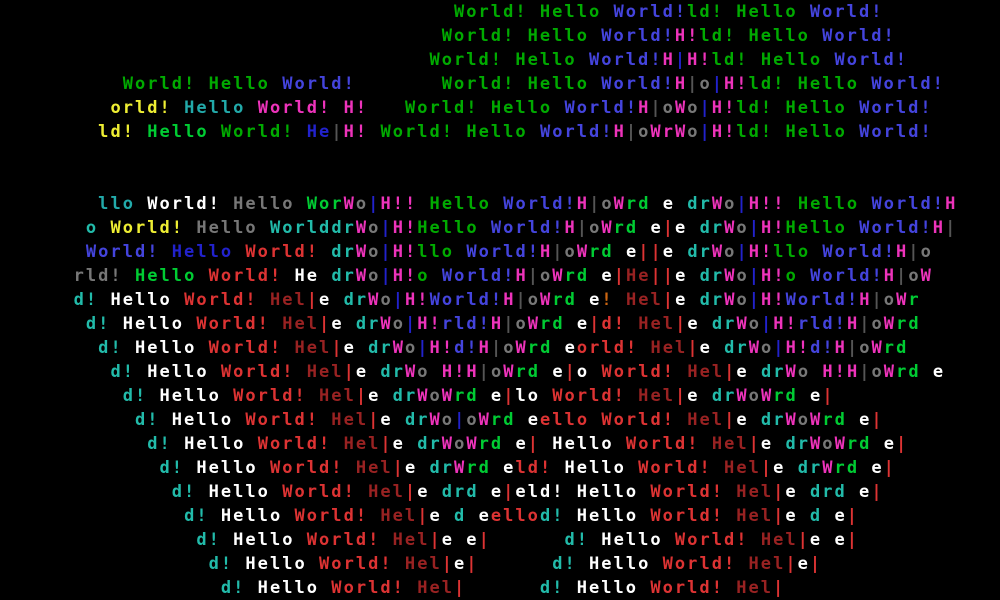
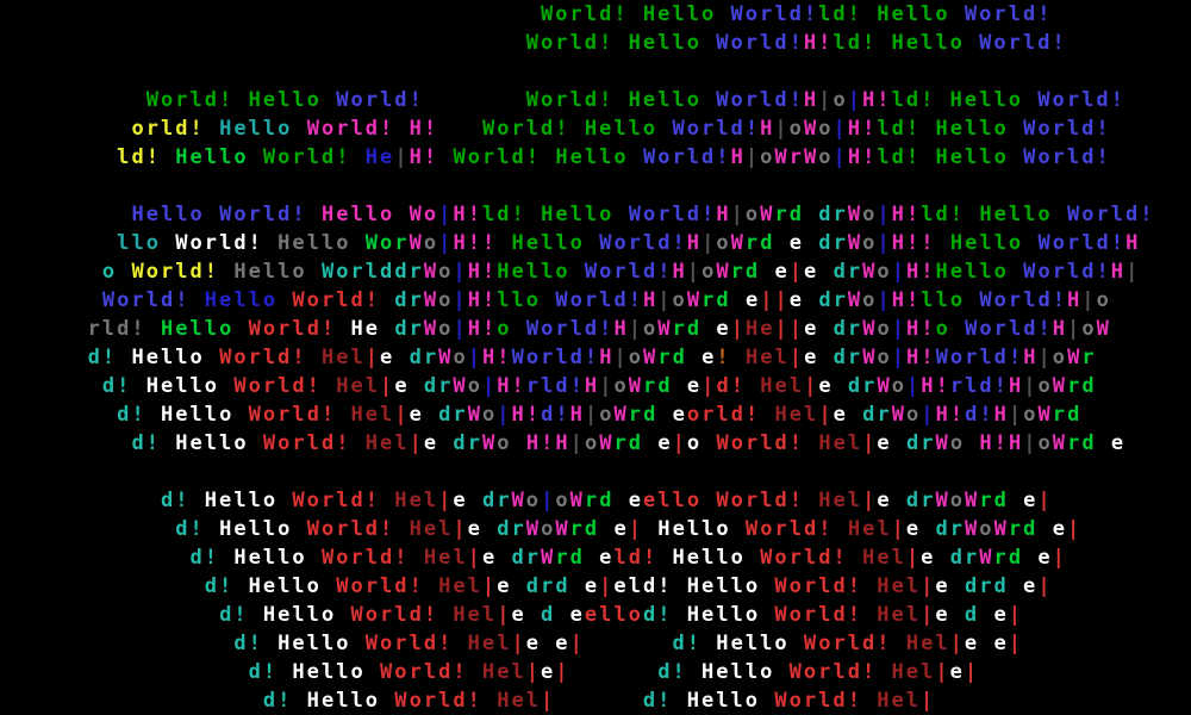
  World! Hello World!ld! Hello World!
  World! Hello World!H!ld! Hello World!
- World! Hello World!H|H!ld! Hello World!
  World! Hello World! World! Hello World!H|o|H!ld! Hello World!
  orld! Hello World! H! World! Hello World!H|oWo|H!ld! Hello World!
  ld! Hello World! He|H! World! Hello World!H|oWrWo|H!ld! Hello World!
+ Hello World! Hello Wo|H!ld! Hello World!H|oWrd drWo|H!ld! Hello World!
  llo World! Hello WorWo|H!! Hello World!H|oWrd e drWo|H!! Hello World!H
  o World! Hello WorlddrWo|H!Hello World!H|oWrd e|e drWo|H!Hello World!H|
  World! Hello World! drWo|H!llo World!H|oWrd e||e drWo|H!llo World!H|o
  rld! Hello World! He drWo|H!o World!H|oWrd e|He||e drWo|H!o World!H|oW
  d! Hello World! Hel|e drWo|H!World!H|oWrd e! Hel|e drWo|H!World!H|oWr
  d! Hello World! Hel|e drWo|H!rld!H|oWrd e|d! Hel|e drWo|H!rld!H|oWrd
  d! Hello World! Hel|e drWo|H!d!H|oWrd eorld! Hel|e drWo|H!d!H|oWrd
  d! Hello World! Hel|e drWo H!H|oWrd e|o World! Hel|e drWo H!H|oWrd e
- d! Hello World! Hel|e drWoWrd e|lo World! Hel|e drWoWrd e|
  d! Hello World! Hel|e drWo|oWrd eello World! Hel|e drWoWrd e|
  d! Hello World! Hel|e drWoWrd e| Hello World! Hel|e drWoWrd e|
  d! Hello World! Hel|e drWrd eld! Hello World! Hel|e drWrd e|
  d! Hello World! Hel|e drd e|eld! Hello World! Hel|e drd e|
  d! Hello World! Hel|e d eellod! Hello World! Hel|e d e|
  d! Hello World! Hel|e e| d! Hello World! Hel|e e|
  d! Hello World! Hel|e| d! Hello World! Hel|e|
  d! Hello World! Hel| d! Hello World! Hel|
